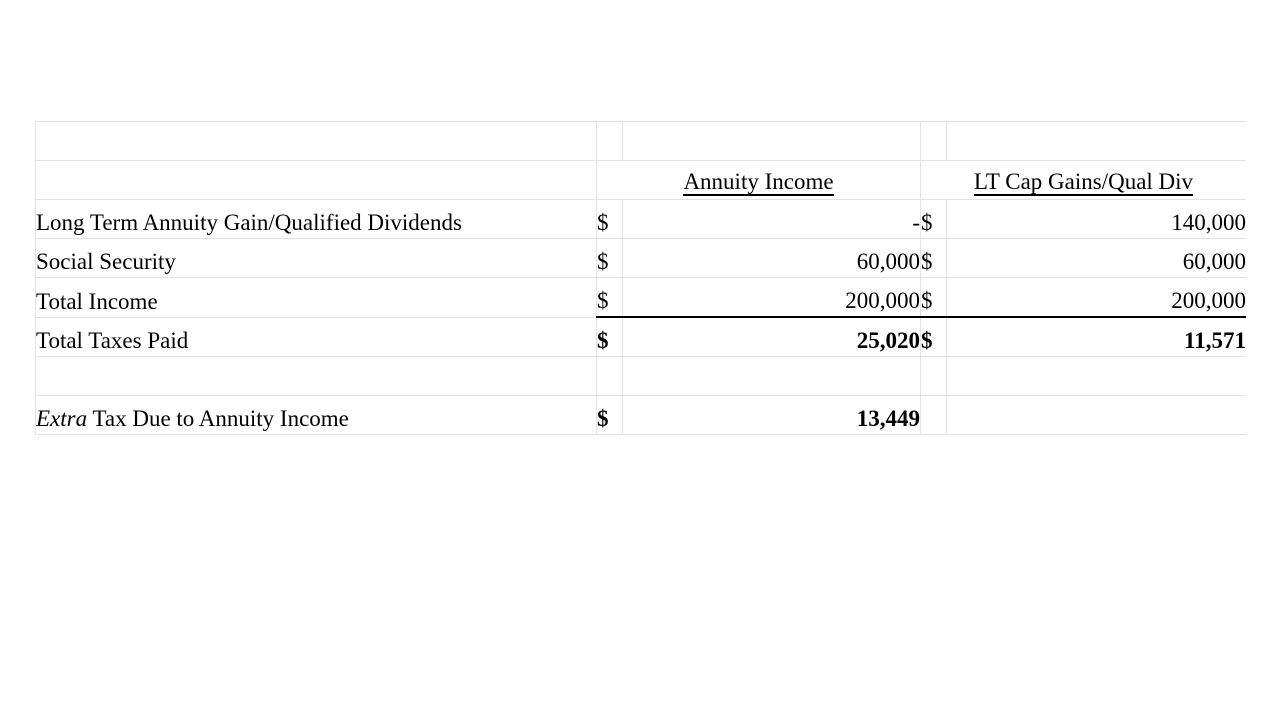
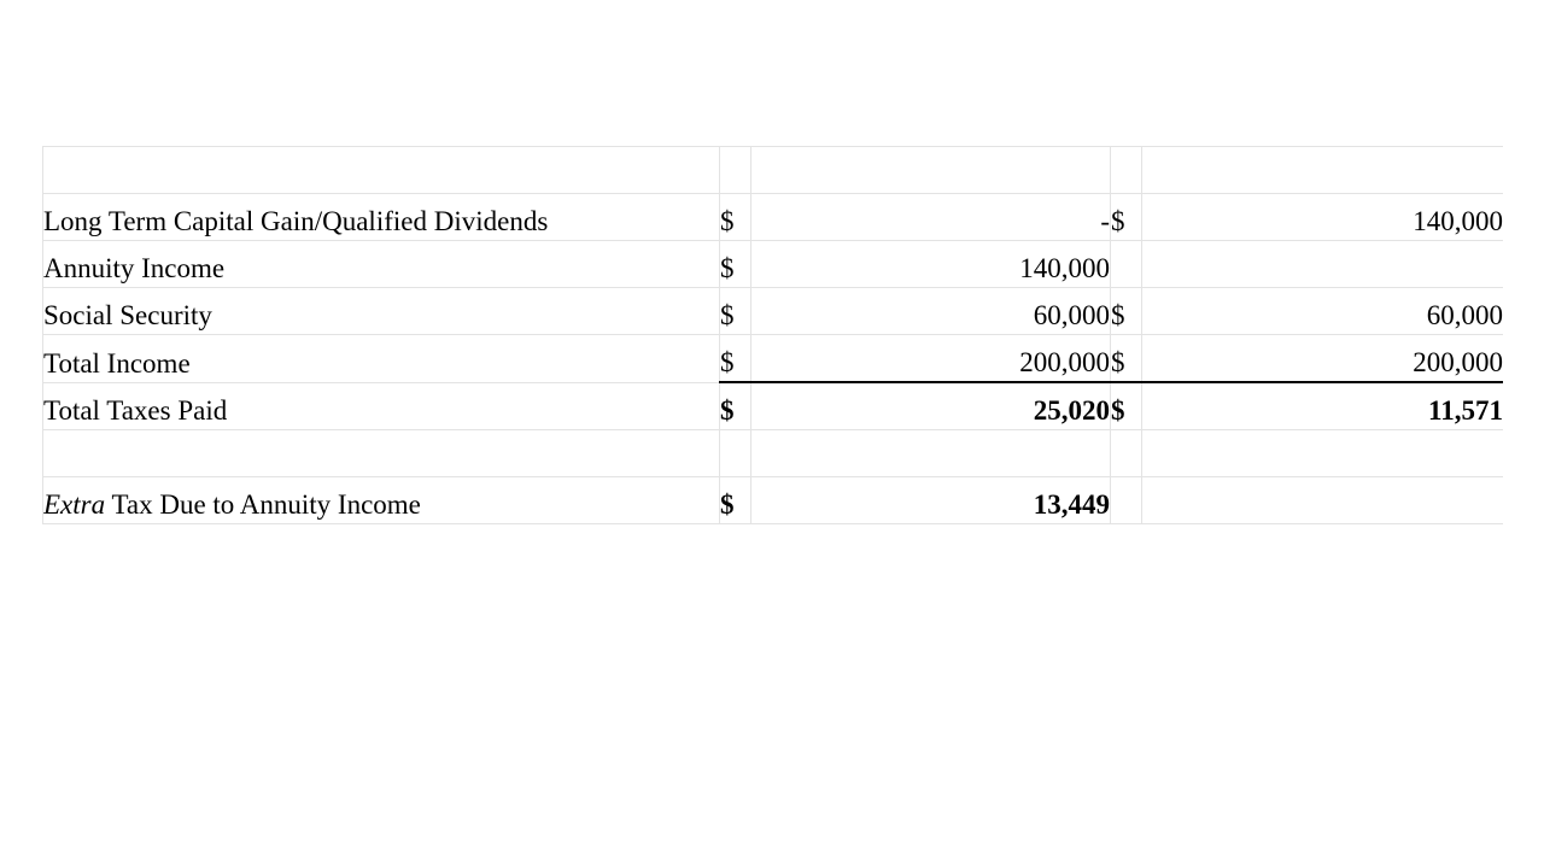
- 	Annuity Income	LT Cap Gains/Qual Div
- Long Term Annuity Gain/Qualified Dividends	$	-	$	140,000
+ Long Term Capital Gain/Qualified Dividends	$	-	$	140,000
+ Annuity Income	$	140,000
  Social Security	$	60,000	$	60,000
  Total Income	$	200,000	$	200,000
  Total Taxes Paid	$	25,020	$	11,571
  Extra Tax Due to Annuity Income	$	13,449
